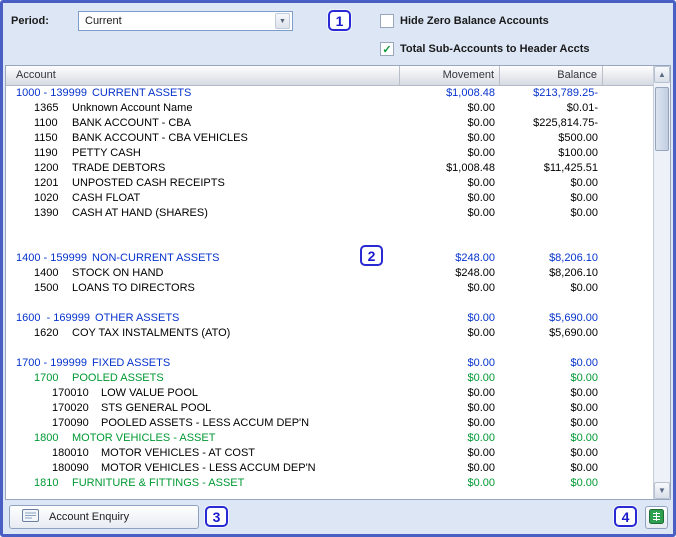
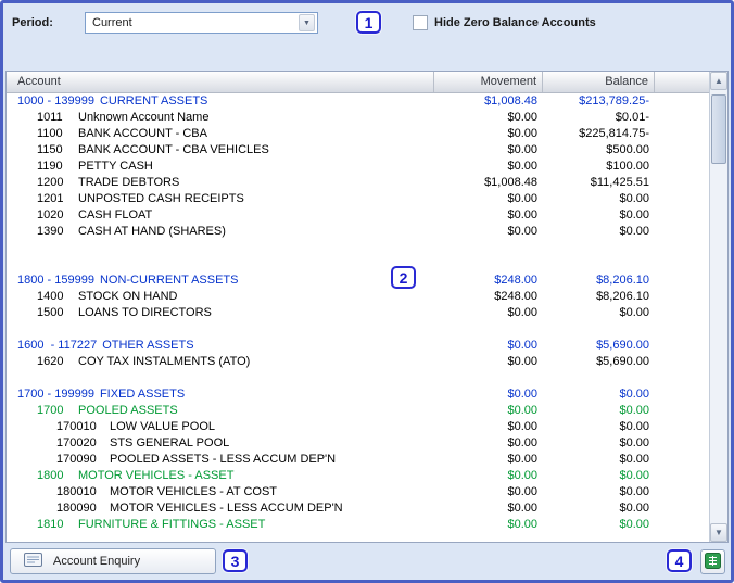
  Period:
  Current
  Hide Zero Balance Accounts
- ✓
- Total Sub-Accounts to Header Accts
  Account
  Movement
  Balance
  1000 - 139999 CURRENT ASSETS
  $1,008.48
  $213,789.25-
- 1365 Unknown Account Name
+ 1011 Unknown Account Name
  $0.00
  $0.01-
  1100 BANK ACCOUNT - CBA
  $0.00
  $225,814.75-
  1150 BANK ACCOUNT - CBA VEHICLES
  $0.00
  $500.00
  1190 PETTY CASH
  $0.00
  $100.00
  1200 TRADE DEBTORS
  $1,008.48
  $11,425.51
  1201 UNPOSTED CASH RECEIPTS
  $0.00
  $0.00
  1020 CASH FLOAT
  $0.00
  $0.00
  1390 CASH AT HAND (SHARES)
  $0.00
  $0.00
- 1400 - 159999 NON-CURRENT ASSETS
+ 1800 - 159999 NON-CURRENT ASSETS
  $248.00
  $8,206.10
  1400 STOCK ON HAND
  $248.00
  $8,206.10
  1500 LOANS TO DIRECTORS
  $0.00
  $0.00
- 1600 - 169999 OTHER ASSETS
+ 1600 - 117227 OTHER ASSETS
  $0.00
  $5,690.00
  1620 COY TAX INSTALMENTS (ATO)
  $0.00
  $5,690.00
  1700 - 199999 FIXED ASSETS
  $0.00
  $0.00
  1700 POOLED ASSETS
  $0.00
  $0.00
  170010 LOW VALUE POOL
  $0.00
  $0.00
  170020 STS GENERAL POOL
  $0.00
  $0.00
  170090 POOLED ASSETS - LESS ACCUM DEP'N
  $0.00
  $0.00
  1800 MOTOR VEHICLES - ASSET
  $0.00
  $0.00
  180010 MOTOR VEHICLES - AT COST
  $0.00
  $0.00
  180090 MOTOR VEHICLES - LESS ACCUM DEP'N
  $0.00
  $0.00
  1810 FURNITURE & FITTINGS - ASSET
  $0.00
  $0.00
  ▲
  ▼
  Account Enquiry
  1
  2
  3
  4
